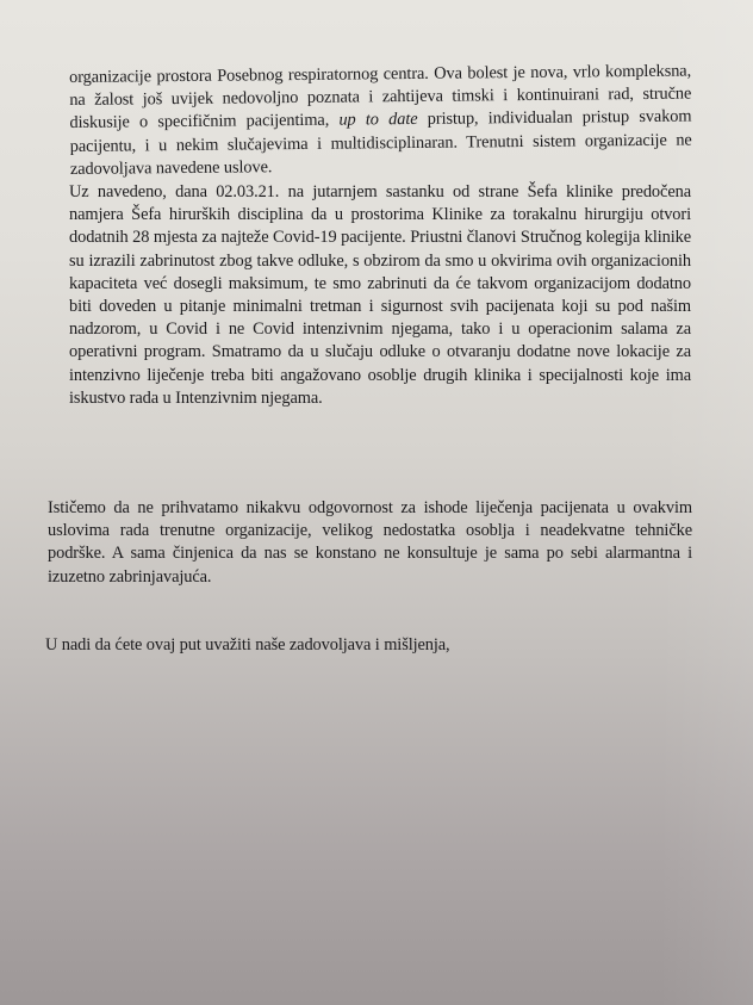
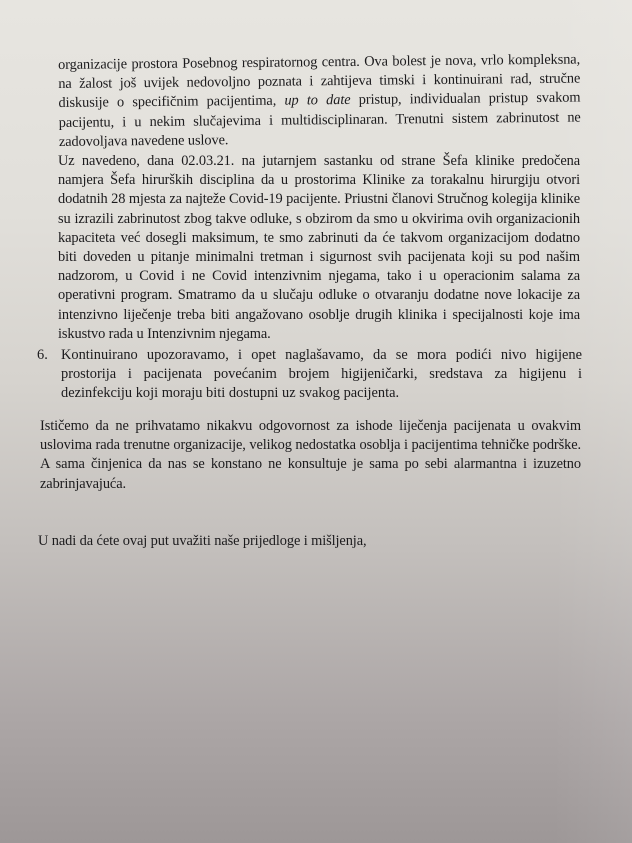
- organizacije prostora Posebnog respiratornog centra. Ova bolest je nova, vrlo kompleksna, na žalost još uvijek nedovoljno poznata i zahtijeva timski i kontinuirani rad, stručne diskusije o specifičnim pacijentima, up to date pristup, individualan pristup svakom pacijentu, i u nekim slučajevima i multidisciplinaran. Trenutni sistem organizacije ne zadovoljava navedene uslove.
+ organizacije prostora Posebnog respiratornog centra. Ova bolest je nova, vrlo kompleksna, na žalost još uvijek nedovoljno poznata i zahtijeva timski i kontinuirani rad, stručne diskusije o specifičnim pacijentima, up to date pristup, individualan pristup svakom pacijentu, i u nekim slučajevima i multidisciplinaran. Trenutni sistem zabrinutost ne zadovoljava navedene uslove.
  Uz navedeno, dana 02.03.21. na jutarnjem sastanku od strane Šefa klinike predočena namjera Šefa hirurških disciplina da u prostorima Klinike za torakalnu hirurgiju otvori dodatnih 28 mjesta za najteže Covid-19 pacijente. Priustni članovi Stručnog kolegija klinike su izrazili zabrinutost zbog takve odluke, s obzirom da smo u okvirima ovih organizacionih kapaciteta već dosegli maksimum, te smo zabrinuti da će takvom organizacijom dodatno biti doveden u pitanje minimalni tretman i sigurnost svih pacijenata koji su pod našim nadzorom, u Covid i ne Covid intenzivnim njegama, tako i u operacionim salama za operativni program. Smatramo da u slučaju odluke o otvaranju dodatne nove lokacije za intenzivno liječenje treba biti angažovano osoblje drugih klinika i specijalnosti koje ima iskustvo rada u Intenzivnim njegama.
+ 6.
+ Kontinuirano upozoravamo, i opet naglašavamo, da se mora podići nivo higijene prostorija i pacijenata povećanim brojem higijeničarki, sredstava za higijenu i dezinfekciju koji moraju biti dostupni uz svakog pacijenta.
- Ističemo da ne prihvatamo nikakvu odgovornost za ishode liječenja pacijenata u ovakvim uslovima rada trenutne organizacije, velikog nedostatka osoblja i neadekvatne tehničke podrške. A sama činjenica da nas se konstano ne konsultuje je sama po sebi alarmantna i izuzetno zabrinjavajuća.
+ Ističemo da ne prihvatamo nikakvu odgovornost za ishode liječenja pacijenata u ovakvim uslovima rada trenutne organizacije, velikog nedostatka osoblja i pacijentima tehničke podrške. A sama činjenica da nas se konstano ne konsultuje je sama po sebi alarmantna i izuzetno zabrinjavajuća.
- U nadi da ćete ovaj put uvažiti naše zadovoljava i mišljenja,
+ U nadi da ćete ovaj put uvažiti naše prijedloge i mišljenja,
